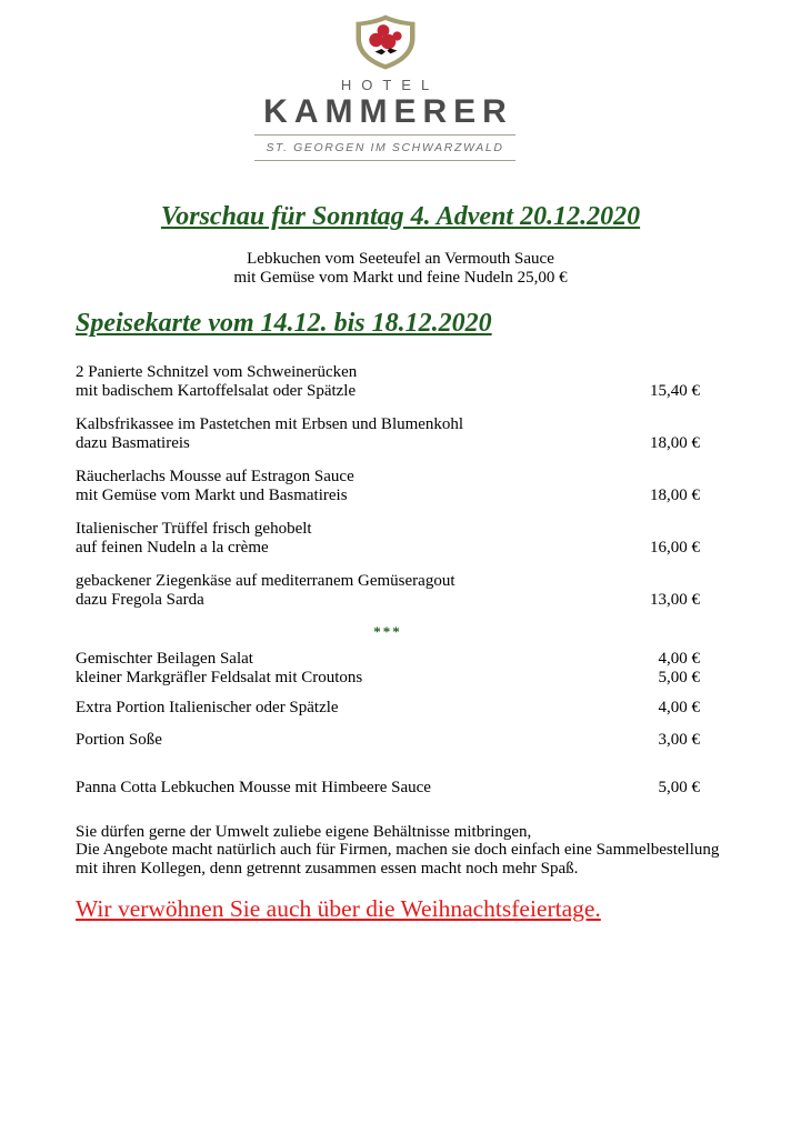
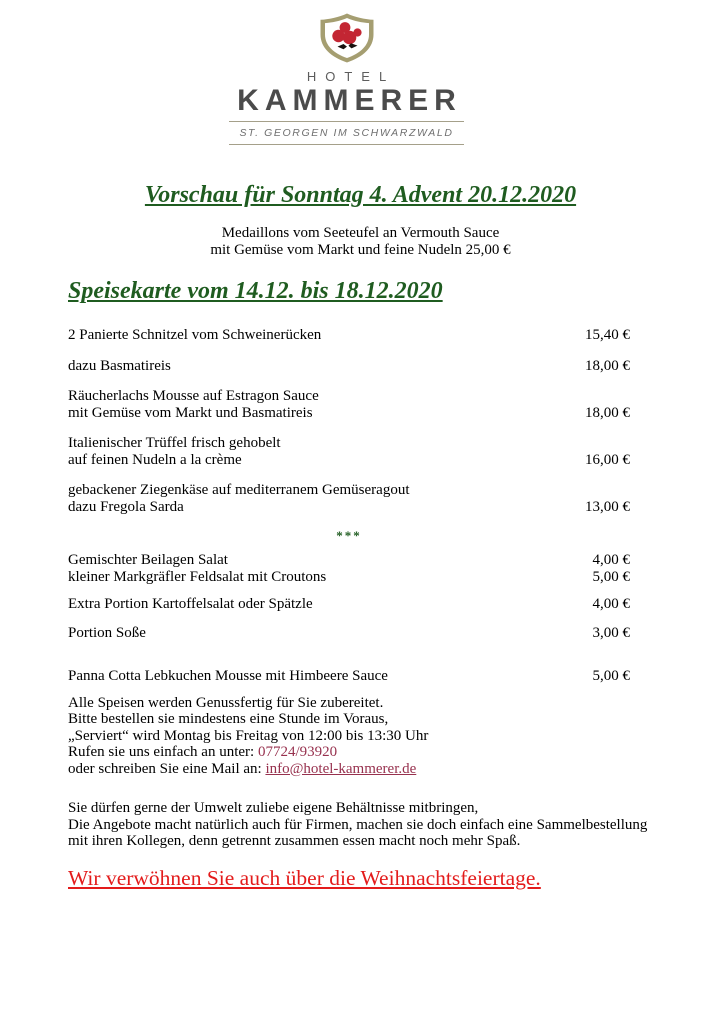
  HOTEL
  KAMMERER
  ST. GEORGEN IM SCHWARZWALD
  Vorschau für Sonntag 4. Advent 20.12.2020
- Lebkuchen vom Seeteufel an Vermouth Sauce
+ Medaillons vom Seeteufel an Vermouth Sauce
  mit Gemüse vom Markt und feine Nudeln 25,00 €
  Speisekarte vom 14.12. bis 18.12.2020
  2 Panierte Schnitzel vom Schweinerücken
- mit badischem Kartoffelsalat oder Spätzle
  15,40 €
- Kalbsfrikassee im Pastetchen mit Erbsen und Blumenkohl
  dazu Basmatireis
  18,00 €
  Räucherlachs Mousse auf Estragon Sauce
  mit Gemüse vom Markt und Basmatireis
  18,00 €
  Italienischer Trüffel frisch gehobelt
  auf feinen Nudeln a la crème
  16,00 €
  gebackener Ziegenkäse auf mediterranem Gemüseragout
  dazu Fregola Sarda
  13,00 €
  ***
  Gemischter Beilagen Salat
  4,00 €
  kleiner Markgräfler Feldsalat mit Croutons
  5,00 €
- Extra Portion Italienischer oder Spätzle
+ Extra Portion Kartoffelsalat oder Spätzle
  4,00 €
  Portion Soße
  3,00 €
  Panna Cotta Lebkuchen Mousse mit Himbeere Sauce
  5,00 €
+ Alle Speisen werden Genussfertig für Sie zubereitet.
+ Bitte bestellen sie mindestens eine Stunde im Voraus,
+ „Serviert“ wird Montag bis Freitag von 12:00 bis 13:30 Uhr
+ Rufen sie uns einfach an unter: 07724/93920
+ oder schreiben Sie eine Mail an: info@hotel-kammerer.de
  Sie dürfen gerne der Umwelt zuliebe eigene Behältnisse mitbringen,
  Die Angebote macht natürlich auch für Firmen, machen sie doch einfach eine Sammelbestellung
  mit ihren Kollegen, denn getrennt zusammen essen macht noch mehr Spaß.
  Wir verwöhnen Sie auch über die Weihnachtsfeiertage.
